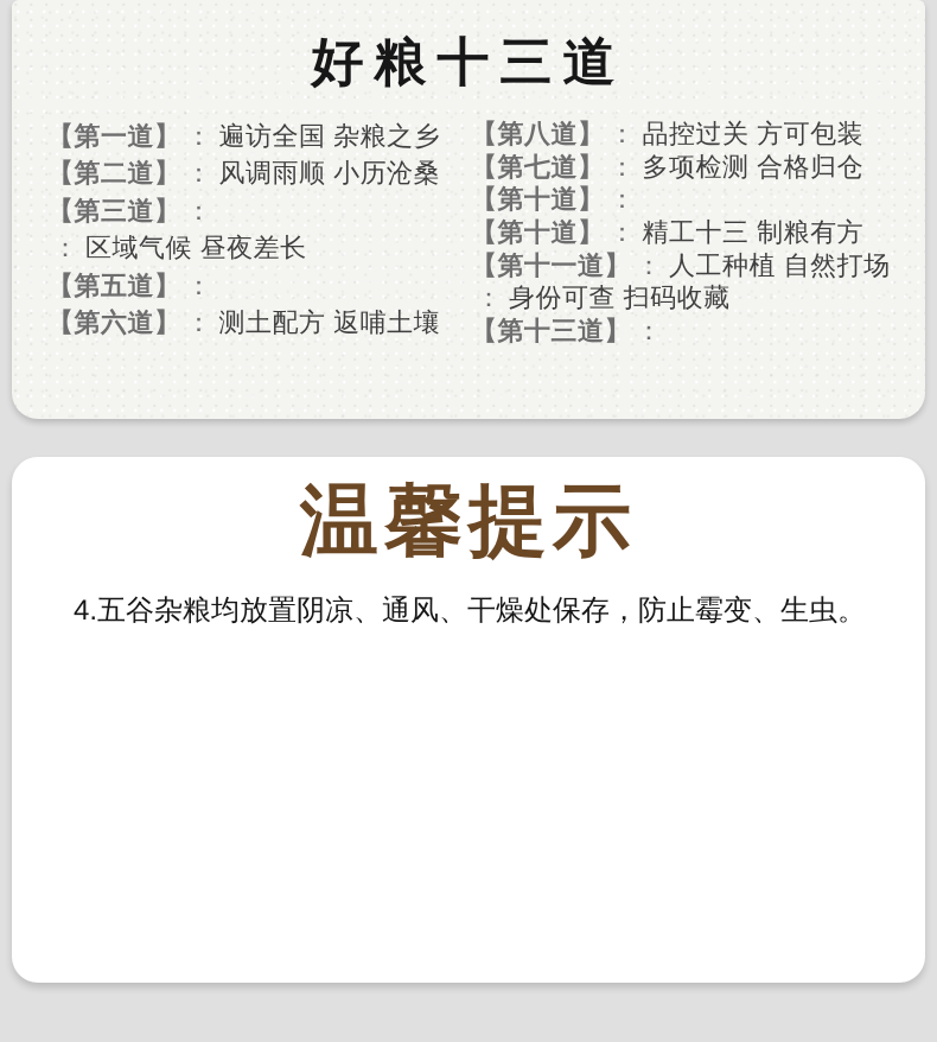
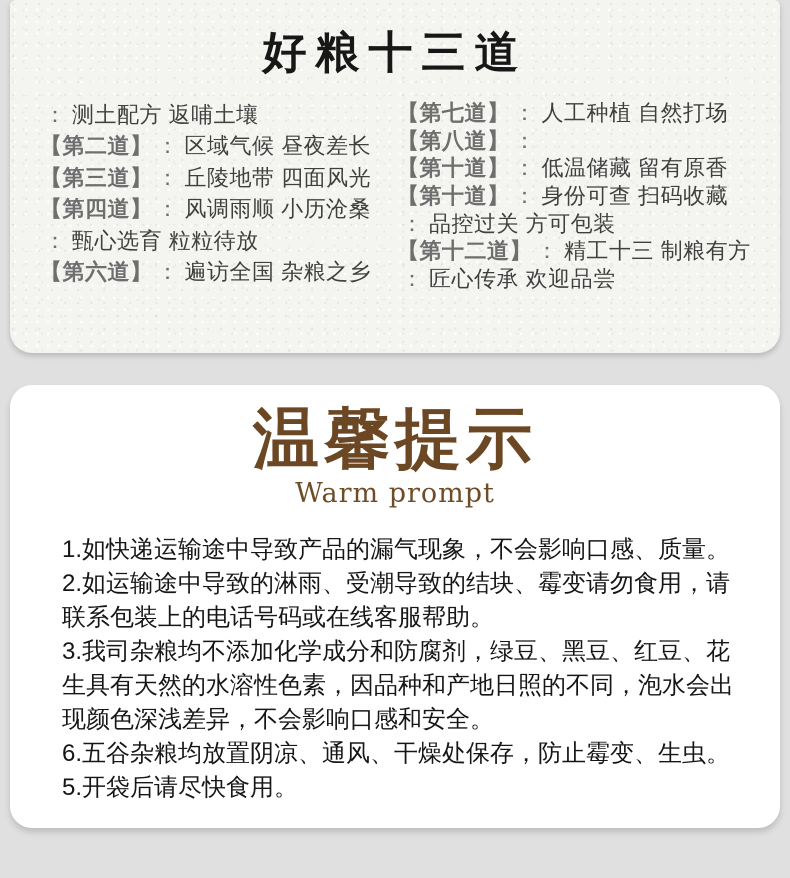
  好粮十三道
- 【第一道】
  ：
- 遍访全国 杂粮之乡
+ 测土配方 返哺土壤
  【第二道】
  ：
- 风调雨顺 小历沧桑
+ 区域气候 昼夜差长
  【第三道】
  ：
+ 丘陵地带 四面风光
+ 【第四道】
  ：
- 区域气候 昼夜差长
+ 风调雨顺 小历沧桑
- 【第五道】
  ：
+ 甄心选育 粒粒待放
  【第六道】
  ：
- 测土配方 返哺土壤
+ 遍访全国 杂粮之乡
- 【第八道】
+ 【第七道】
  ：
- 品控过关 方可包装
+ 人工种植 自然打场
- 【第七道】
+ 【第八道】
  ：
- 多项检测 合格归仓
  【第十道】
  ：
+ 低温储藏 留有原香
  【第十道】
  ：
- 精工十三 制粮有方
+ 身份可查 扫码收藏
- 【第十一道】
  ：
- 人工种植 自然打场
+ 品控过关 方可包装
+ 【第十二道】
  ：
- 身份可查 扫码收藏
+ 精工十三 制粮有方
- 【第十三道】
  ：
+ 匠心传承 欢迎品尝
  温馨提示
+ Warm prompt
+ 1.如快递运输途中导致产品的漏气现象，不会影响口感、质量。
+ 2.如运输途中导致的淋雨、受潮导致的结块、霉变请勿食用，请联系包装上的电话号码或在线客服帮助。
+ 3.我司杂粮均不添加化学成分和防腐剂，绿豆、黑豆、红豆、花生具有天然的水溶性色素，因品种和产地日照的不同，泡水会出现颜色深浅差异，不会影响口感和安全。
- 4.五谷杂粮均放置阴凉、通风、干燥处保存，防止霉变、生虫。
+ 6.五谷杂粮均放置阴凉、通风、干燥处保存，防止霉变、生虫。
+ 5.开袋后请尽快食用。
